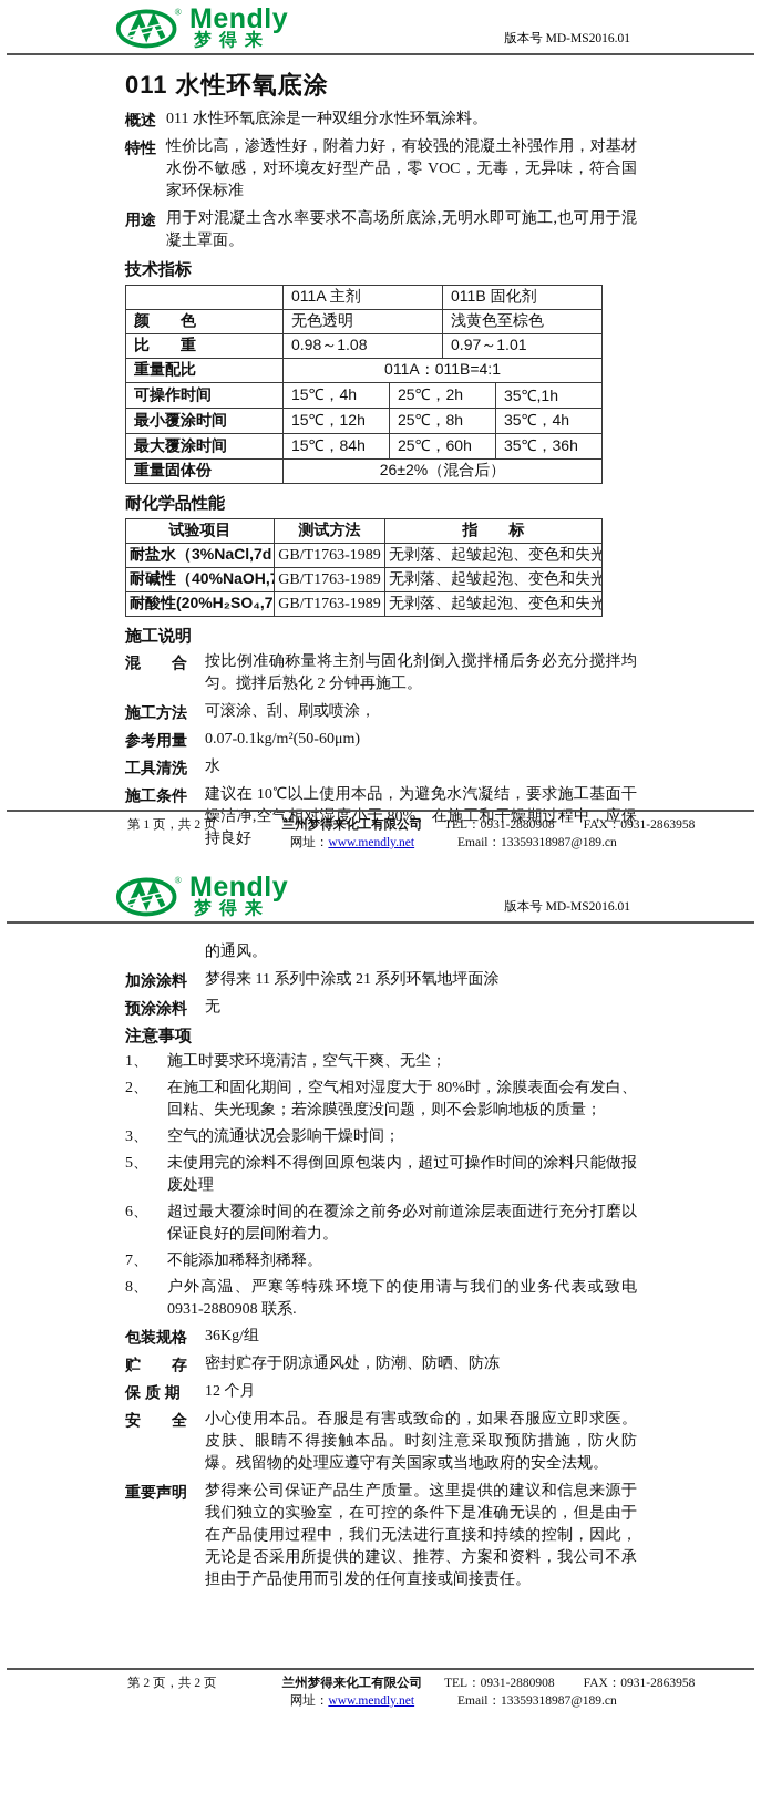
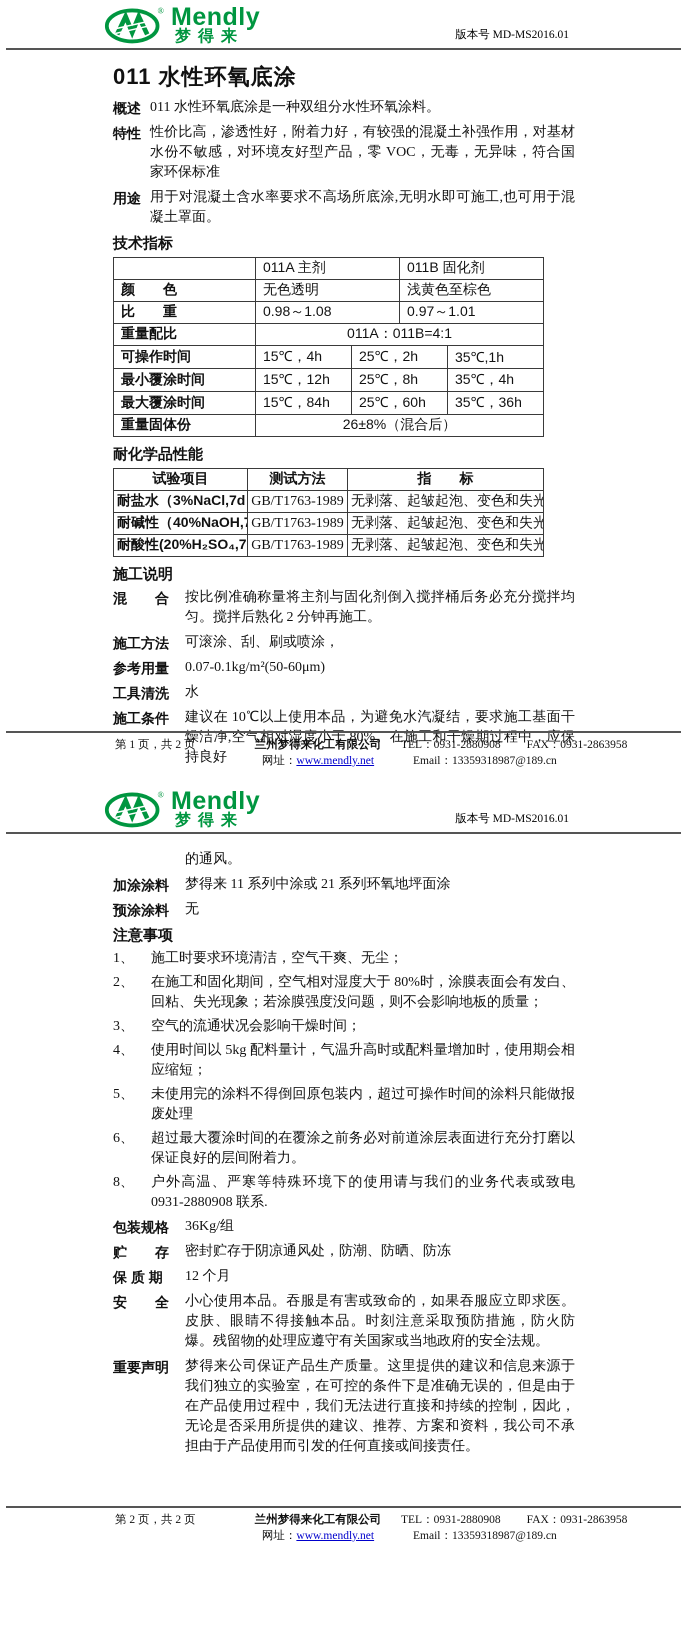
  ®
  Mendly
  梦得来
  版本号 MD-MS2016.01
  011 水性环氧底涂
  概述
  011 水性环氧底涂是一种双组分水性环氧涂料。
  特性
  性价比高，渗透性好，附着力好，有较强的混凝土补强作用，对基材水份不敏感，对环境友好型产品，零 VOC，无毒，无异味，符合国家环保标准
  用途
  用于对混凝土含水率要求不高场所底涂,无明水即可施工,也可用于混凝土罩面。
  技术指标
  	011A 主剂	011B 固化剂
  颜 色	无色透明	浅黄色至棕色
  比 重	0.98～1.08	0.97～1.01
  重量配比	011A：011B=4:1
  可操作时间	15℃，4h	25℃，2h	35℃,1h
  最小覆涂时间	15℃，12h	25℃，8h	35℃，4h
  最大覆涂时间	15℃，84h	25℃，60h	35℃，36h
- 重量固体份	26±2%（混合后）
+ 重量固体份	26±8%（混合后）
  耐化学品性能
  试验项目	测试方法	指 标
  耐盐水（3%NaCl,7d	GB/T1763-1989	无剥落、起皱起泡、变色和失光
  耐碱性（40%NaOH,	GB/T1763-1989	无剥落、起皱起泡、变色和失光
  耐酸性(20%H₂SO₄,7	GB/T1763-1989	无剥落、起皱起泡、变色和失光
  施工说明
  混 合
  按比例准确称量将主剂与固化剂倒入搅拌桶后务必充分搅拌均匀。搅拌后熟化 2 分钟再施工。
  施工方法
  可滚涂、刮、刷或喷涂，
  参考用量
  0.07-0.1kg/m²(50-60μm)
  工具清洗
  水
  施工条件
  建议在 10℃以上使用本品，为避免水汽凝结，要求施工基面干燥洁净,空气相对湿度小于 80%。在施工和干燥期过程中，应保持良好
  第 1 页，共 2 页
  兰州梦得来化工有限公司
  TEL：0931-2880908
  FAX：0931-2863958
  网址：www.mendly.net
  Email：13359318987@189.cn
  ®
  Mendly
  梦得来
  版本号 MD-MS2016.01
  的通风。
  加涂涂料
  梦得来 11 系列中涂或 21 系列环氧地坪面涂
  预涂涂料
  无
  注意事项
  1、
  施工时要求环境清洁，空气干爽、无尘；
  2、
  在施工和固化期间，空气相对湿度大于 80%时，涂膜表面会有发白、回粘、失光现象；若涂膜强度没问题，则不会影响地板的质量；
  3、
  空气的流通状况会影响干燥时间；
+ 4、
+ 使用时间以 5kg 配料量计，气温升高时或配料量增加时，使用期会相应缩短；
  5、
  未使用完的涂料不得倒回原包装内，超过可操作时间的涂料只能做报废处理
  6、
  超过最大覆涂时间的在覆涂之前务必对前道涂层表面进行充分打磨以保证良好的层间附着力。
- 7、
- 不能添加稀释剂稀释。
  8、
  户外高温、严寒等特殊环境下的使用请与我们的业务代表或致电 0931-2880908 联系.
  包装规格
  36Kg/组
  贮 存
  密封贮存于阴凉通风处，防潮、防晒、防冻
  保 质 期
  12 个月
  安 全
  小心使用本品。吞服是有害或致命的，如果吞服应立即求医。皮肤、眼睛不得接触本品。时刻注意采取预防措施，防火防爆。残留物的处理应遵守有关国家或当地政府的安全法规。
  重要声明
  梦得来公司保证产品生产质量。这里提供的建议和信息来源于我们独立的实验室，在可控的条件下是准确无误的，但是由于在产品使用过程中，我们无法进行直接和持续的控制，因此，无论是否采用所提供的建议、推荐、方案和资料，我公司不承担由于产品使用而引发的任何直接或间接责任。
  第 2 页，共 2 页
  兰州梦得来化工有限公司
  TEL：0931-2880908
  FAX：0931-2863958
  网址：www.mendly.net
  Email：13359318987@189.cn
